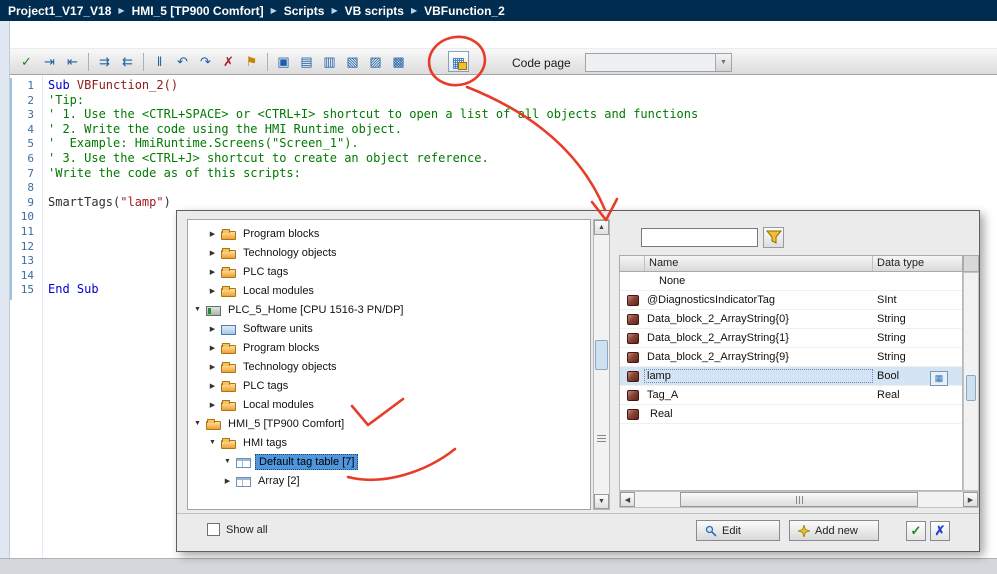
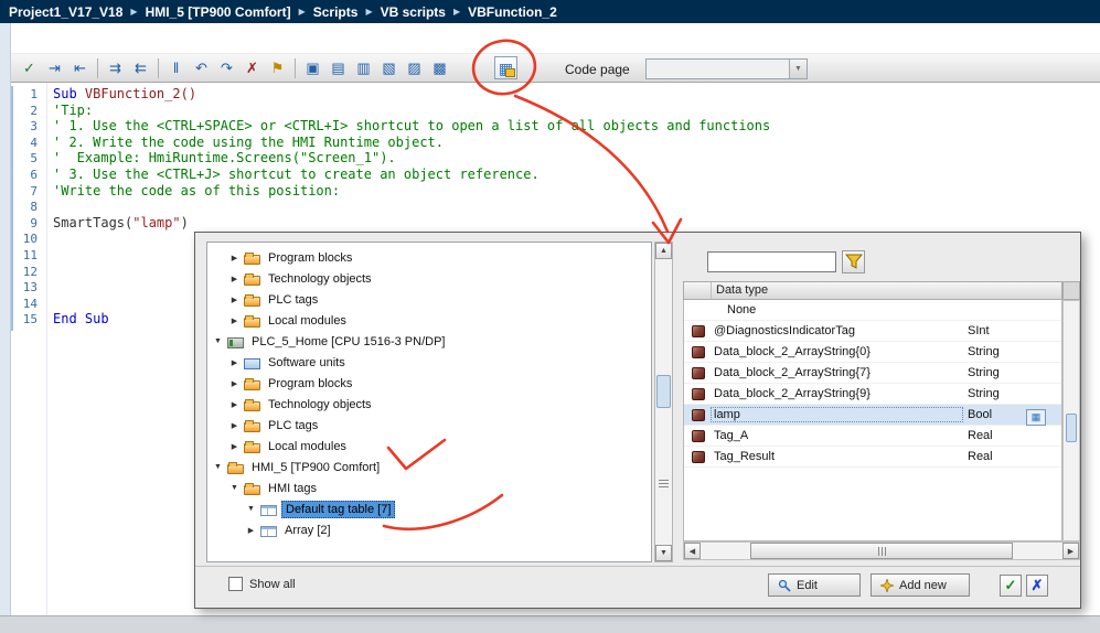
  Project1_V17_V18
  ▶
  HMI_5 [TP900 Comfort]
  ▶
  Scripts
  ▶
  VB scripts
  ▶
  VBFunction_2
  Code page
  ✓
  ⇥
  ⇤
  ⇉
  ⇇
  ‖
  ↶
  ↷
  ✗
  ⚑
  ▣
  ▤
  ▥
  ▧
  ▨
  ▩
  1 Sub VBFunction_2()
  2 'Tip:
  3 ' 1. Use the <CTRL+SPACE> or <CTRL+I> shortcut to open a list ofll objects and functions
  4 ' 2. Write the code using the HMI Runtime object.
  5 ' Example: HmiRuntime.Screens("Screen_1").
  6 ' 3. Use the <CTRL+J> shortcut to create an object reference.
- 7 'Write the code as of this scripts:
+ 7 'Write the code as of this position:
  8
  9 SmartTags("lamp")
  10
  11
  12
  13
  14
  15 End Sub
  Program blocks
  Technology objects
  PLC tags
  Local modules
  PLC_5_Home [CPU 1516-3 PN/DP]
  Software units
  Program blocks
  Technology objects
  PLC tags
  Local modules
  HMI_5 [TP900 Comfort]
  HMI tags
  Default tag table [7]
  Array [2]
- Name
  Data type
  None
  @DiagnosticsIndicatorTag
  SInt
  Data_block_2_ArrayString{0}
  String
- Data_block_2_ArrayString{1}
+ Data_block_2_ArrayString{7}
  String
  Data_block_2_ArrayString{9}
  String
  lamp
  Bool
  ▦
  Tag_A
  Real
+ Tag_Result
  Real
  Show all
  Edit
  Add new
  ✓
  ✗
